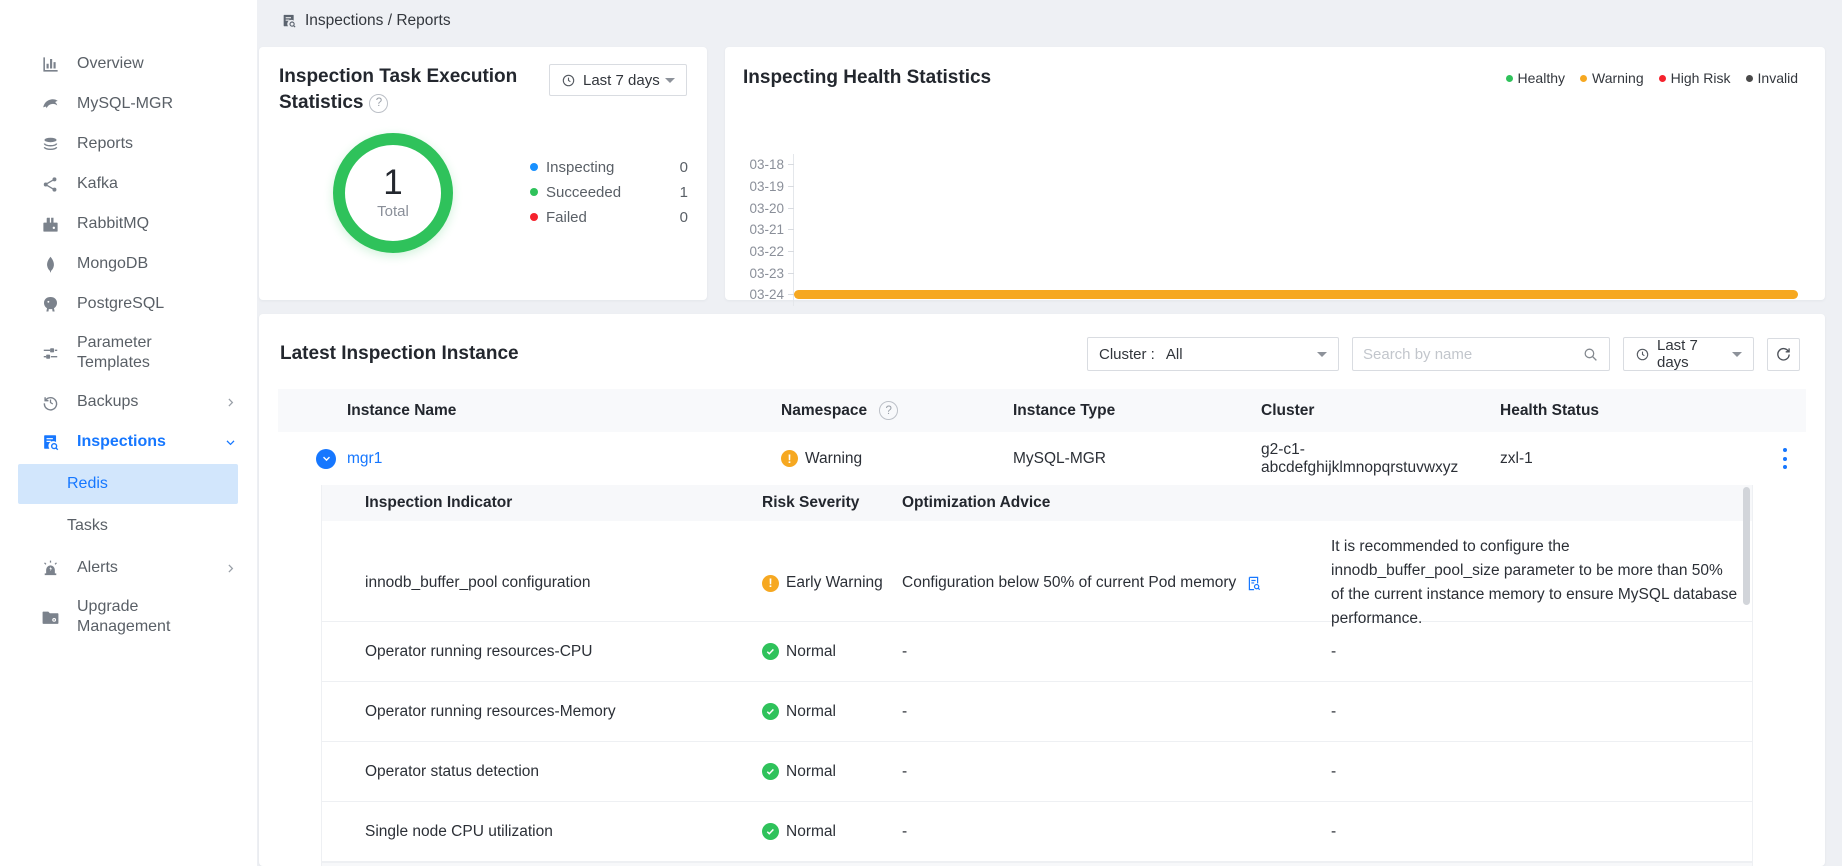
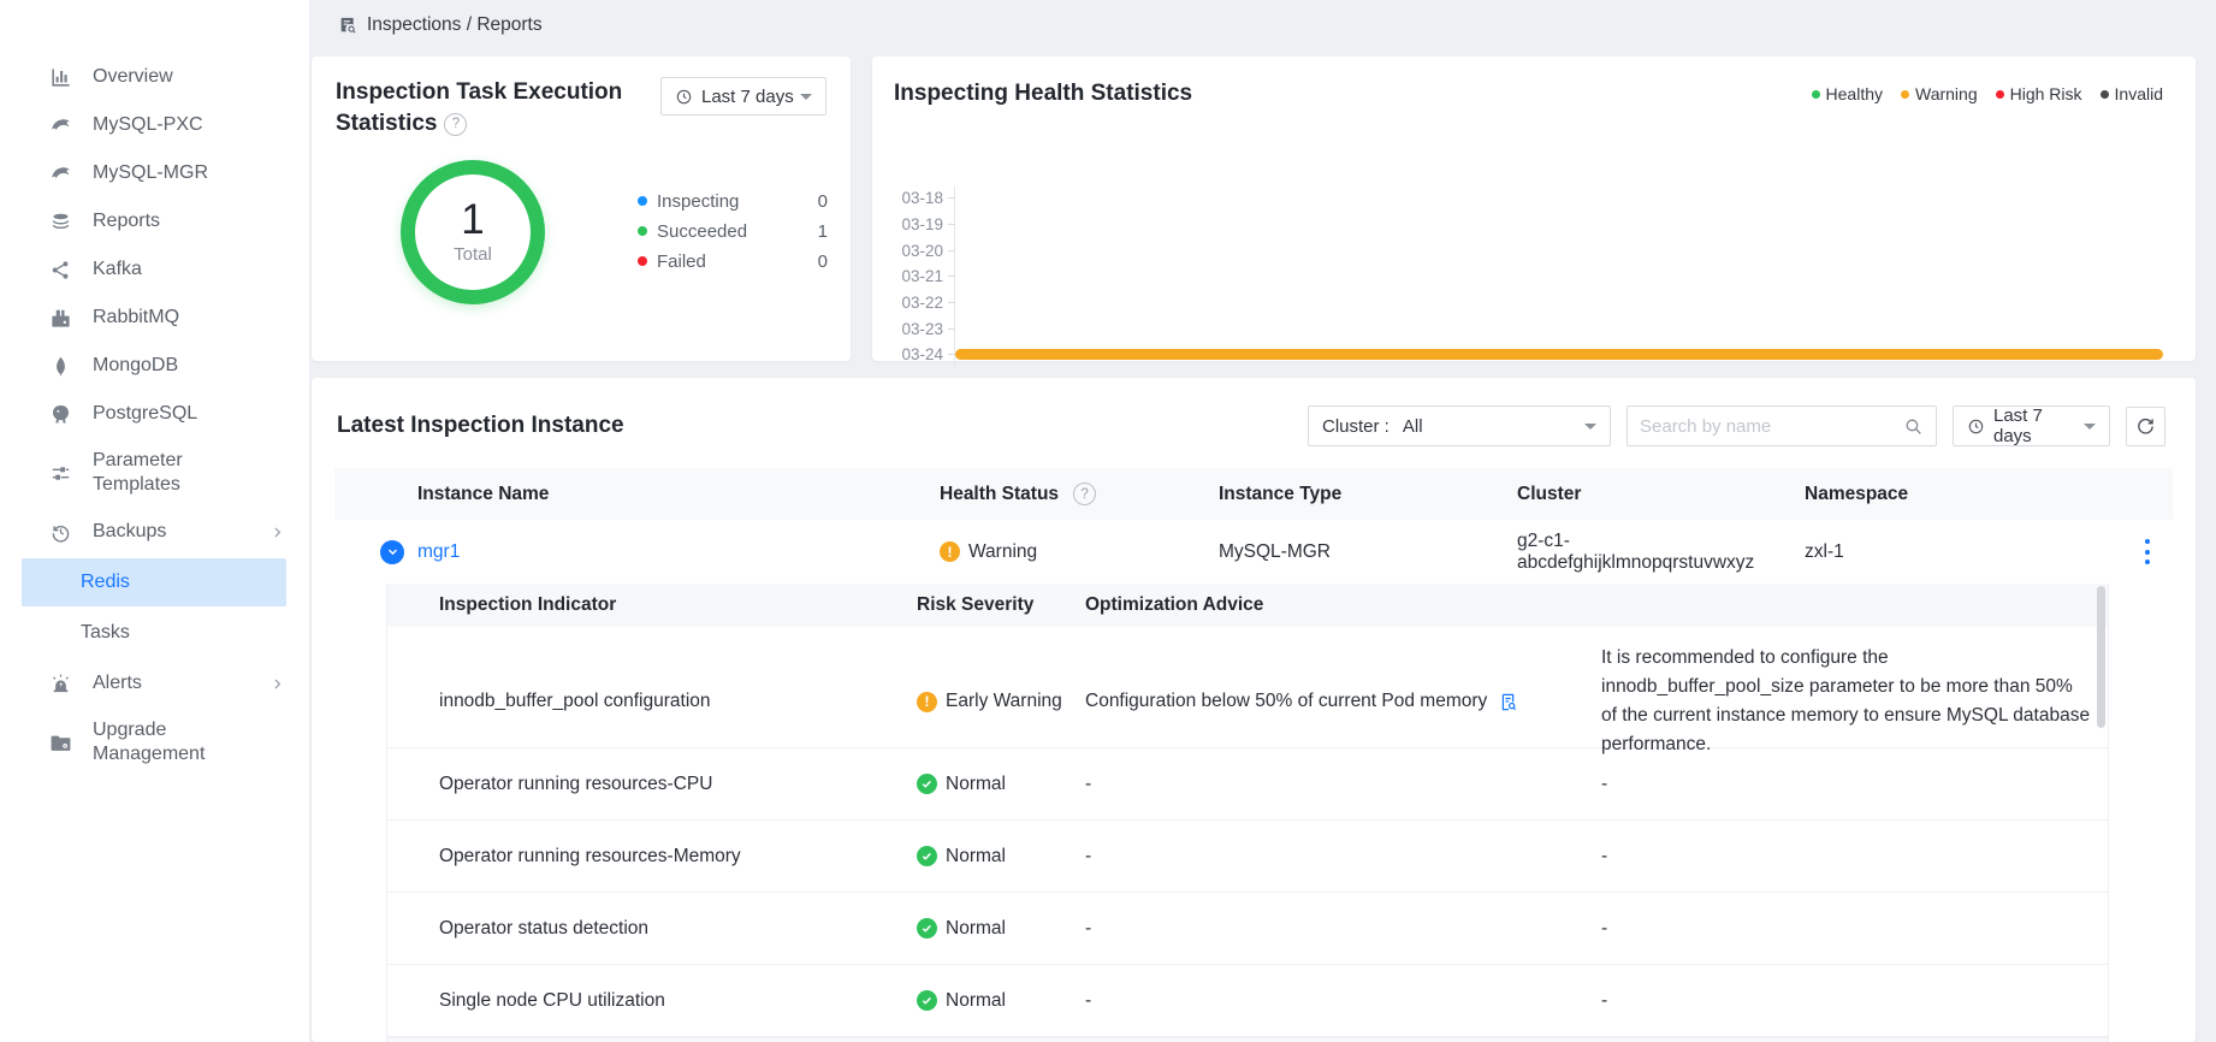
  Overview
+ MySQL-PXC
  MySQL-MGR
  Reports
  Kafka
  RabbitMQ
  MongoDB
  PostgreSQL
  Parameter Templates
  Backups
- Inspections
  Redis
  Tasks
  Alerts
  Upgrade Management
  Inspections / Reports
  Inspection Task Execution Statistics ?
  Last 7 days
  1
  Total
  Inspecting
  0
  Succeeded
  1
  Failed
  0
  Inspecting Health Statistics
  Healthy
  Warning
  High Risk
  Invalid
  03-18
  03-19
  03-20
  03-21
  03-22
  03-23
  03-24
  Latest Inspection Instance
  Cluster :
  All
  Search by name
  Last 7 days
  Instance Name
- Namespace
+ Health Status
  ?
  Instance Type
  Cluster
- Health Status
+ Namespace
  mgr1
  !
  Warning
  MySQL-MGR
  g2-c1-abcdefghijklmnopqrstuvwxyz
  zxl-1
  Inspection Indicator
  Risk Severity
  Optimization Advice
  innodb_buffer_pool configuration
  !
  Early Warning
  Configuration below 50% of current Pod memory
  It is recommended to configure the innodb_buffer_pool_size parameter to be more than 50% of the current instance memory to ensure MySQL database performance.
  Operator running resources-CPU
  Normal
  -
  -
  Operator running resources-Memory
  Normal
  -
  -
  Operator status detection
  Normal
  -
  -
  Single node CPU utilization
  Normal
  -
  -
